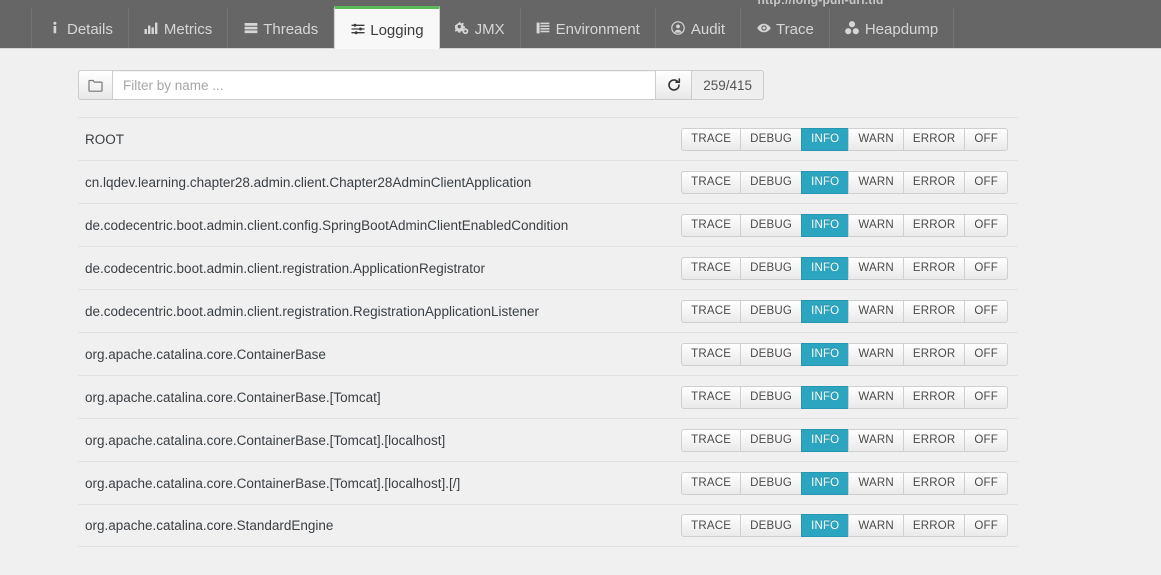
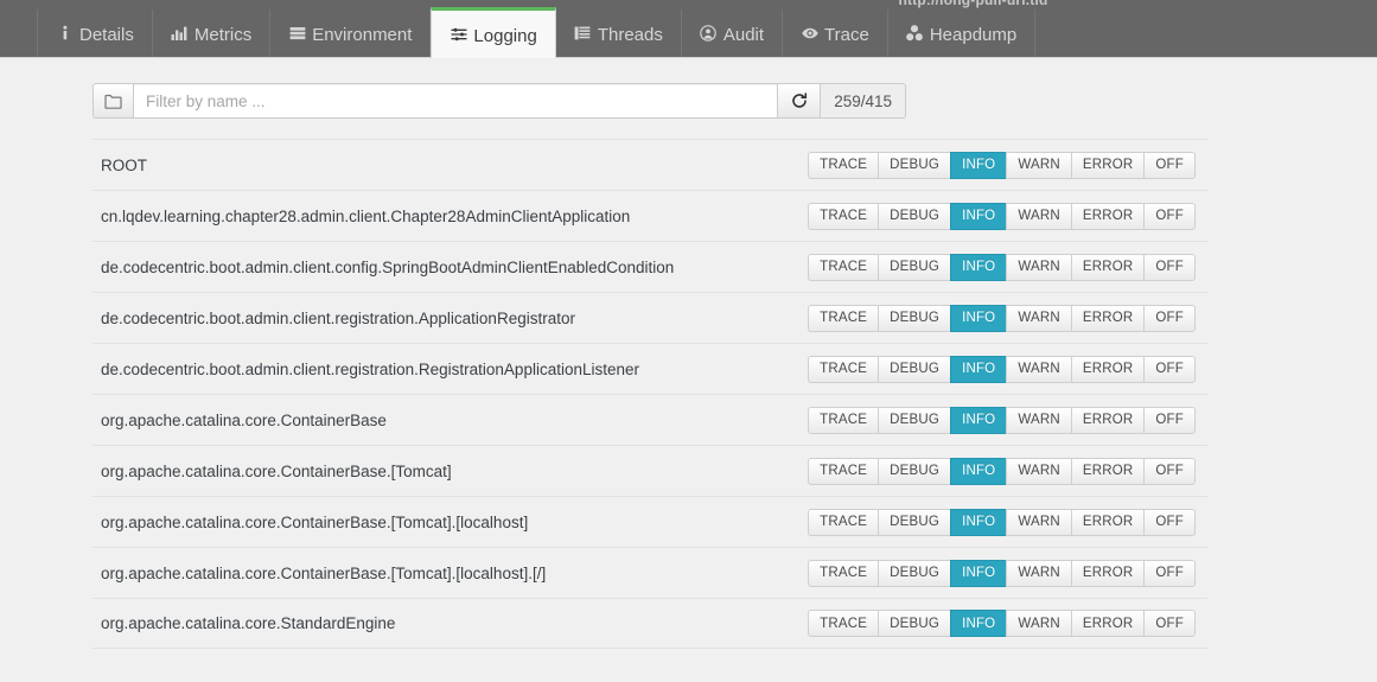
  http://long-pull-url.tld
  Details
  Metrics
- Threads
+ Environment
  Logging
- JMX
- Environment
+ Threads
  Audit
  Trace
  Heapdump
  Filter by name ...
  259/415
  ROOT
  TRACE
  DEBUG
  INFO
  WARN
  ERROR
  OFF
  cn.lqdev.learning.chapter28.admin.client.Chapter28AdminClientApplication
  TRACE
  DEBUG
  INFO
  WARN
  ERROR
  OFF
  de.codecentric.boot.admin.client.config.SpringBootAdminClientEnabledCondition
  TRACE
  DEBUG
  INFO
  WARN
  ERROR
  OFF
  de.codecentric.boot.admin.client.registration.ApplicationRegistrator
  TRACE
  DEBUG
  INFO
  WARN
  ERROR
  OFF
  de.codecentric.boot.admin.client.registration.RegistrationApplicationListener
  TRACE
  DEBUG
  INFO
  WARN
  ERROR
  OFF
  org.apache.catalina.core.ContainerBase
  TRACE
  DEBUG
  INFO
  WARN
  ERROR
  OFF
  org.apache.catalina.core.ContainerBase.[Tomcat]
  TRACE
  DEBUG
  INFO
  WARN
  ERROR
  OFF
  org.apache.catalina.core.ContainerBase.[Tomcat].[localhost]
  TRACE
  DEBUG
  INFO
  WARN
  ERROR
  OFF
  org.apache.catalina.core.ContainerBase.[Tomcat].[localhost].[/]
  TRACE
  DEBUG
  INFO
  WARN
  ERROR
  OFF
  org.apache.catalina.core.StandardEngine
  TRACE
  DEBUG
  INFO
  WARN
  ERROR
  OFF
